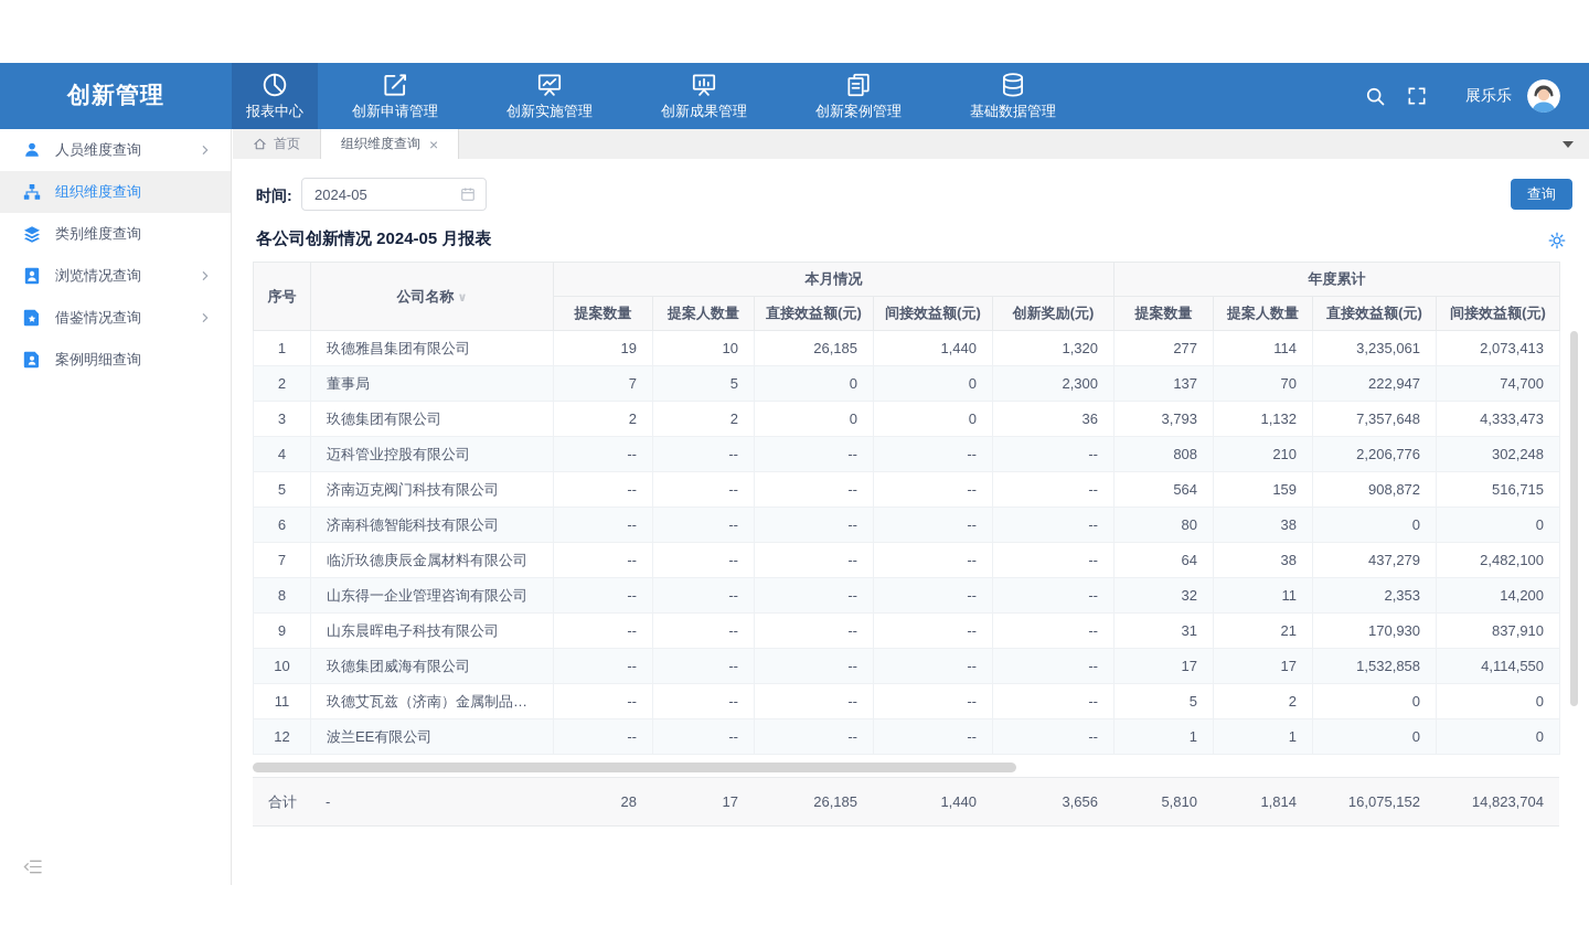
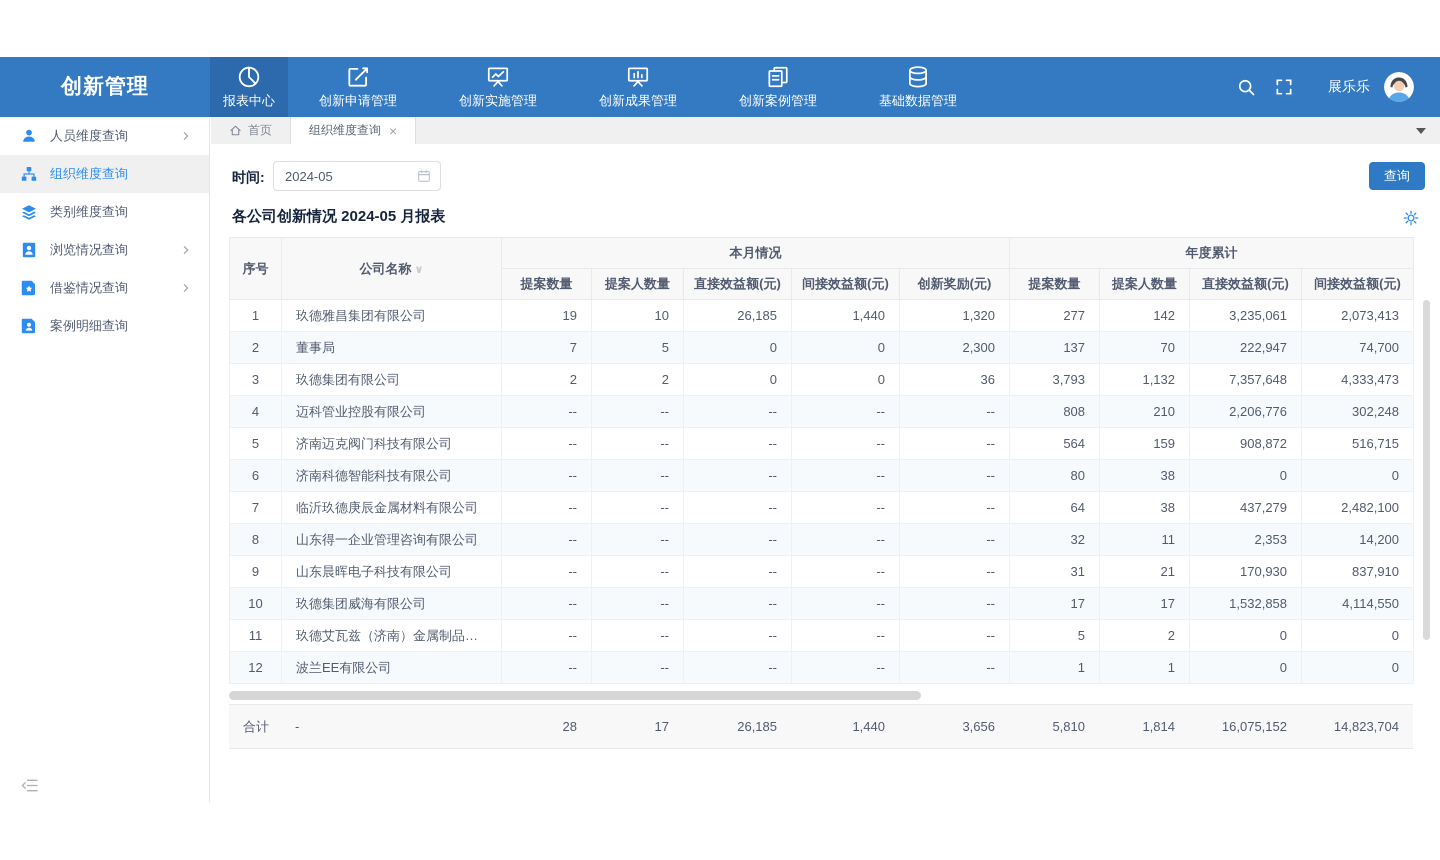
  创新管理
  报表中心
  创新申请管理
  创新实施管理
  创新成果管理
  创新案例管理
  基础数据管理
  展乐乐
  人员维度查询
  组织维度查询
  类别维度查询
  浏览情况查询
  借鉴情况查询
  案例明细查询
  首页
  组织维度查询
  ×
  时间:
  2024-05
  查询
  各公司创新情况 2024-05 月报表
  序号	公司名称 ∨	本月情况	年度累计
  提案数量	提案人数量	直接效益额(元)	间接效益额(元)	创新奖励(元)	提案数量	提案人数量	直接效益额(元)	间接效益额(元)
- 1	玖德雅昌集团有限公司	19	10	26,185	1,440	1,320	277	114	3,235,061	2,073,413
+ 1	玖德雅昌集团有限公司	19	10	26,185	1,440	1,320	277	142	3,235,061	2,073,413
  2	董事局	7	5	0	0	2,300	137	70	222,947	74,700
  3	玖德集团有限公司	2	2	0	0	36	3,793	1,132	7,357,648	4,333,473
  4	迈科管业控股有限公司	--	--	--	--	--	808	210	2,206,776	302,248
  5	济南迈克阀门科技有限公司	--	--	--	--	--	564	159	908,872	516,715
  6	济南科德智能科技有限公司	--	--	--	--	--	80	38	0	0
  7	临沂玖德庚辰金属材料有限公司	--	--	--	--	--	64	38	437,279	2,482,100
  8	山东得一企业管理咨询有限公司	--	--	--	--	--	32	11	2,353	14,200
  9	山东晨晖电子科技有限公司	--	--	--	--	--	31	21	170,930	837,910
  10	玖德集团威海有限公司	--	--	--	--	--	17	17	1,532,858	4,114,550
  11	玖德艾瓦兹（济南）金属制品有...	--	--	--	--	--	5	2	0	0
  12	波兰EE有限公司	--	--	--	--	--	1	1	0	0
  合计	-	28	17	26,185	1,440	3,656	5,810	1,814	16,075,152	14,823,704
